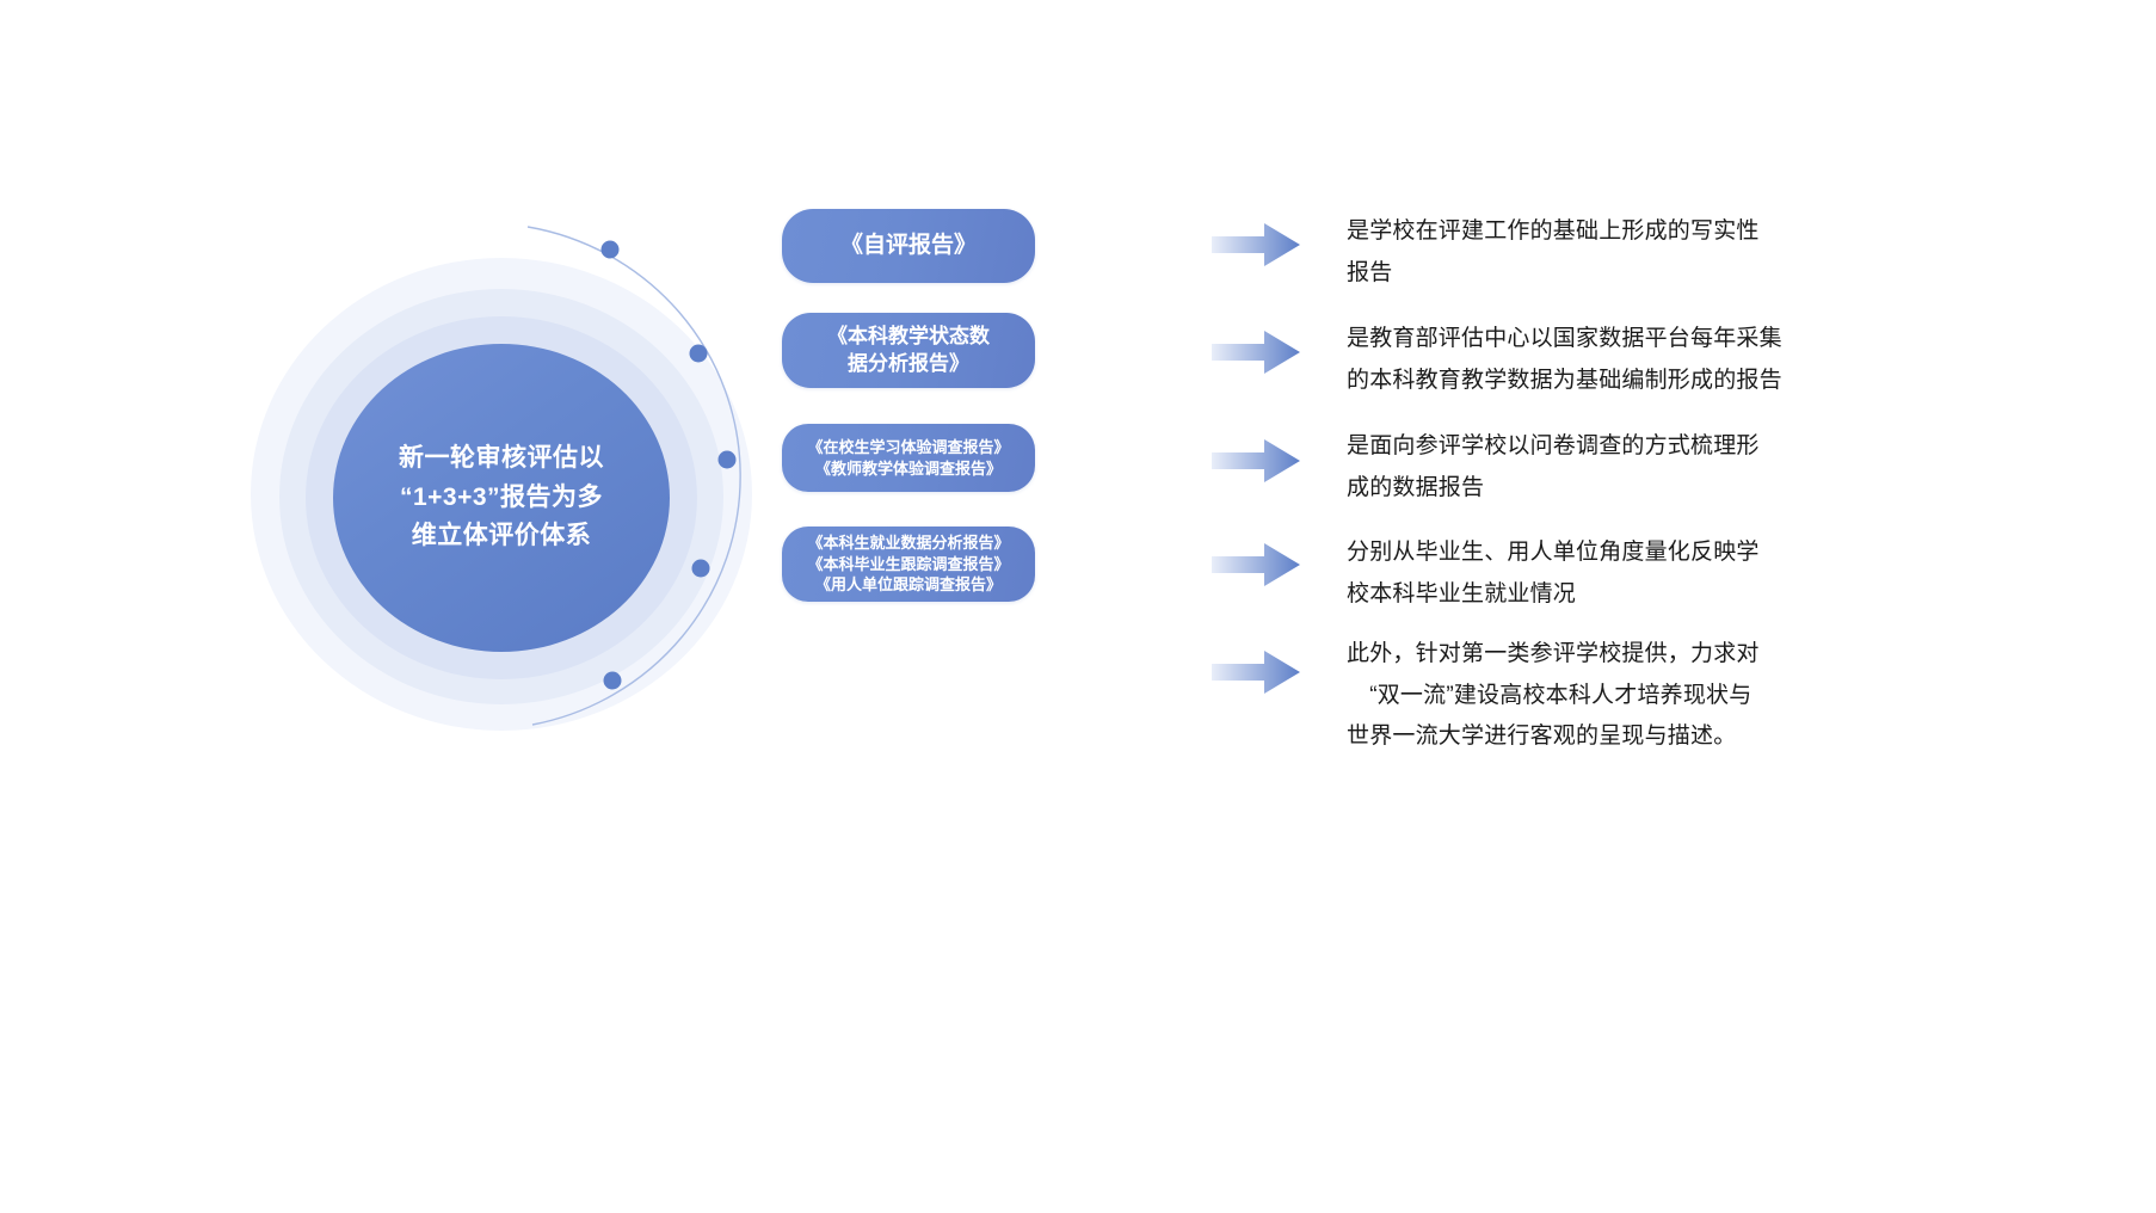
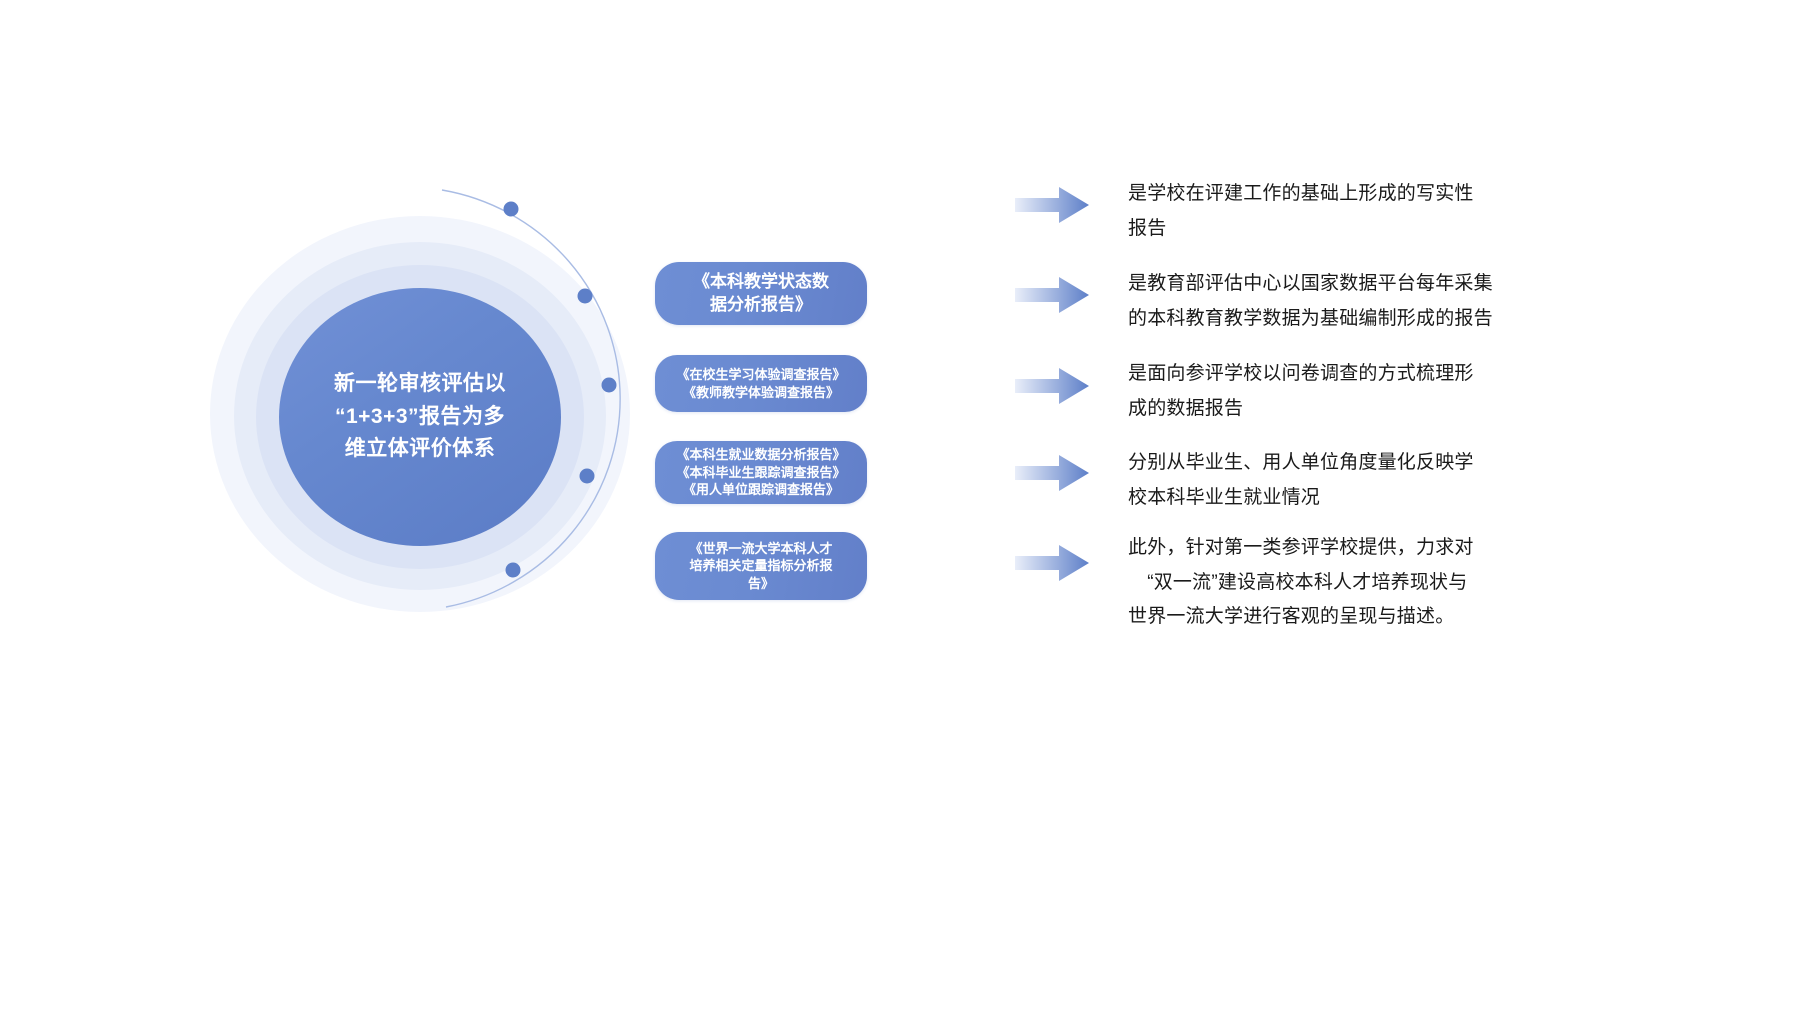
  新一轮审核评估以
  “1+3+3”报告为多
  维立体评价体系
- 《自评报告》
  《本科教学状态数
  据分析报告》
  《在校生学习体验调查报告》
  《教师教学体验调查报告》
  《本科生就业数据分析报告》
  《本科毕业生跟踪调查报告》
  《用人单位跟踪调查报告》
+ 《世界一流大学本科人才
+ 培养相关定量指标分析报
+ 告》
  是学校在评建工作的基础上形成的写实性
  报告
  是教育部评估中心以国家数据平台每年采集
  的本科教育教学数据为基础编制形成的报告
  是面向参评学校以问卷调查的方式梳理形
  成的数据报告
  分别从毕业生、用人单位角度量化反映学
  校本科毕业生就业情况
  此外，针对第一类参评学校提供，力求对
  “双一流”建设高校本科人才培养现状与
  世界一流大学进行客观的呈现与描述。
